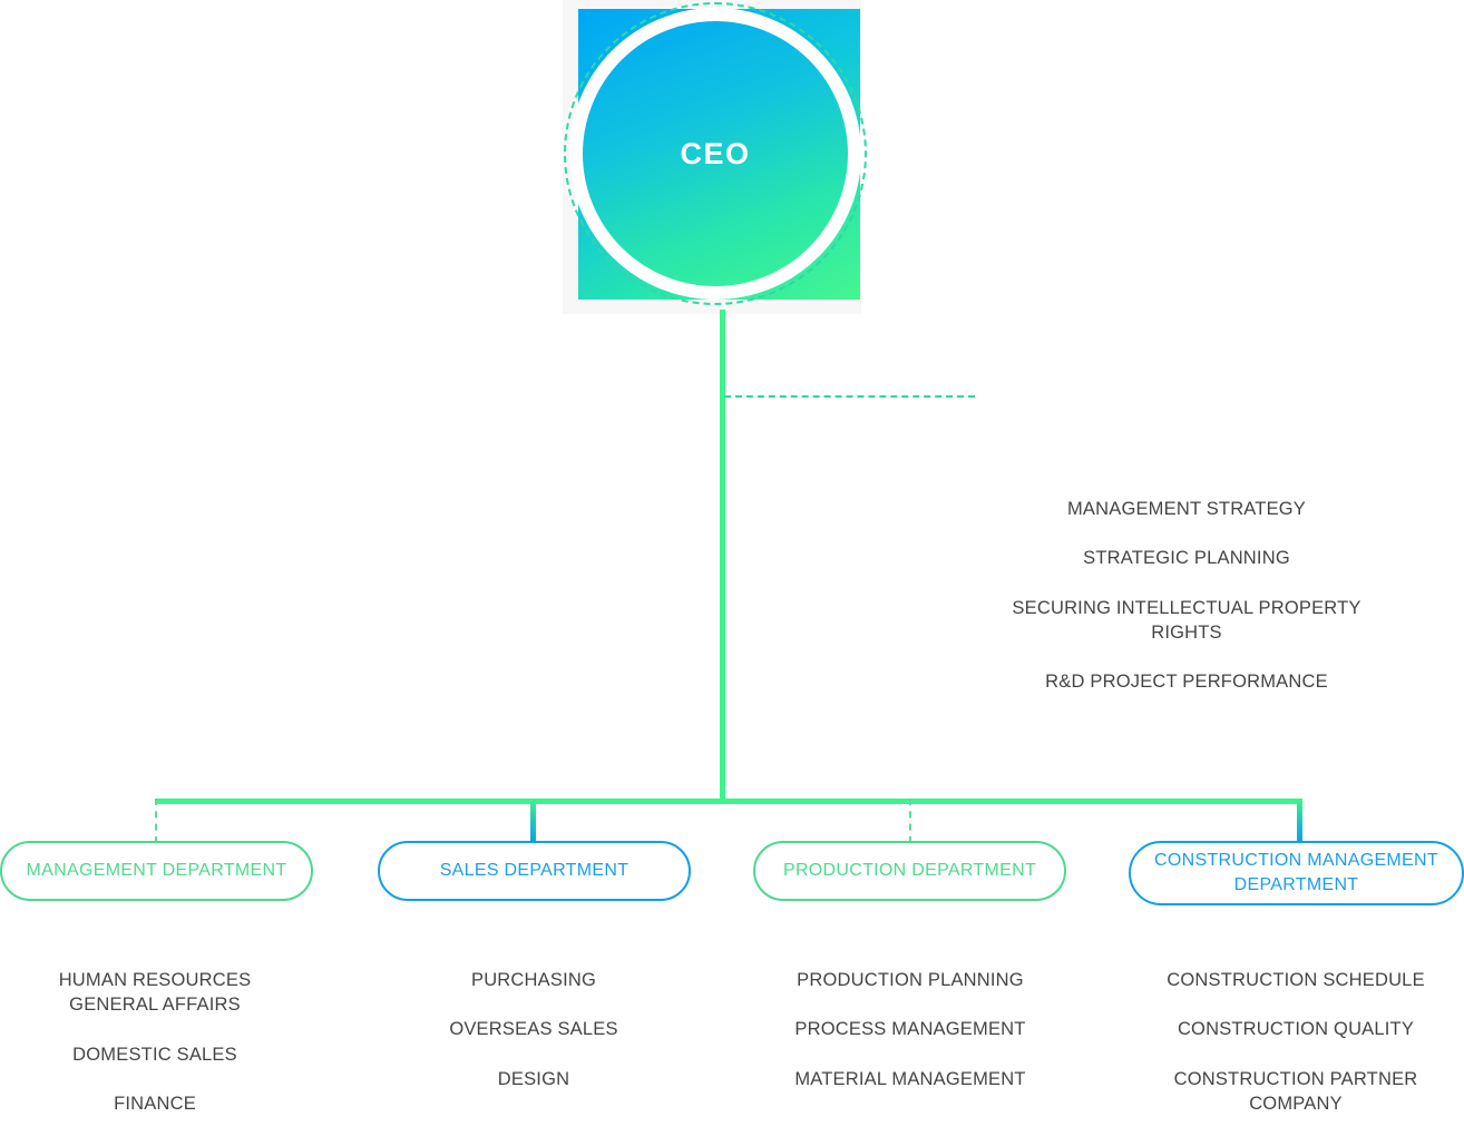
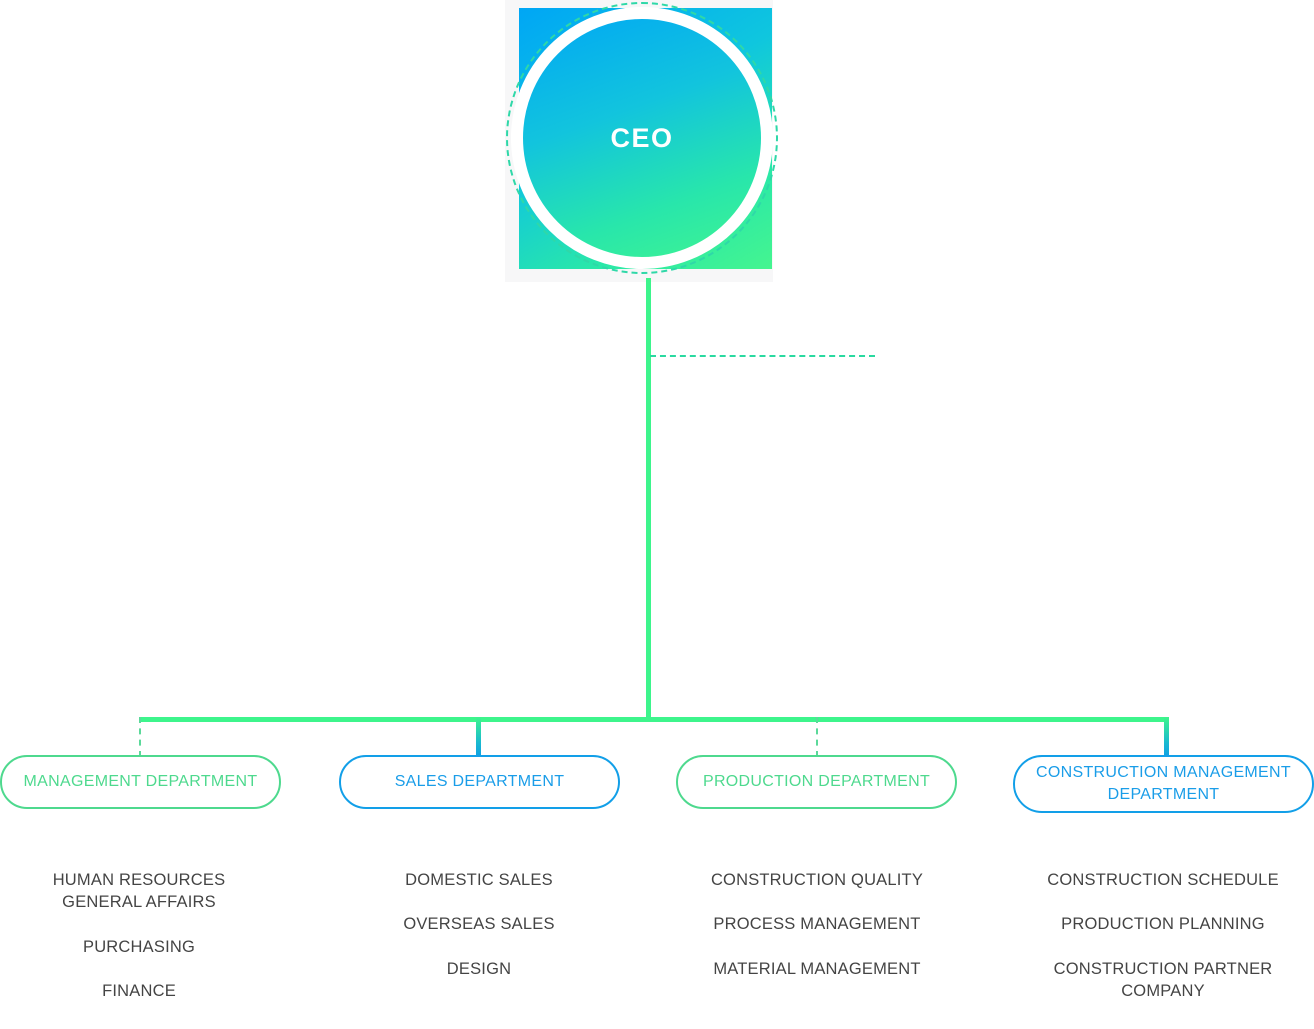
  CEO
- MANAGEMENT STRATEGY
- STRATEGIC PLANNING
- SECURING INTELLECTUAL PROPERTY RIGHTS
- R&D PROJECT PERFORMANCE
  MANAGEMENT DEPARTMENT
  HUMAN RESOURCES GENERAL AFFAIRS
- DOMESTIC SALES
+ PURCHASING
  FINANCE
  SALES DEPARTMENT
- PURCHASING
+ DOMESTIC SALES
  OVERSEAS SALES
  DESIGN
  PRODUCTION DEPARTMENT
- PRODUCTION PLANNING
+ CONSTRUCTION QUALITY
  PROCESS MANAGEMENT
  MATERIAL MANAGEMENT
  CONSTRUCTION MANAGEMENT DEPARTMENT
  CONSTRUCTION SCHEDULE
- CONSTRUCTION QUALITY
+ PRODUCTION PLANNING
  CONSTRUCTION PARTNER COMPANY
